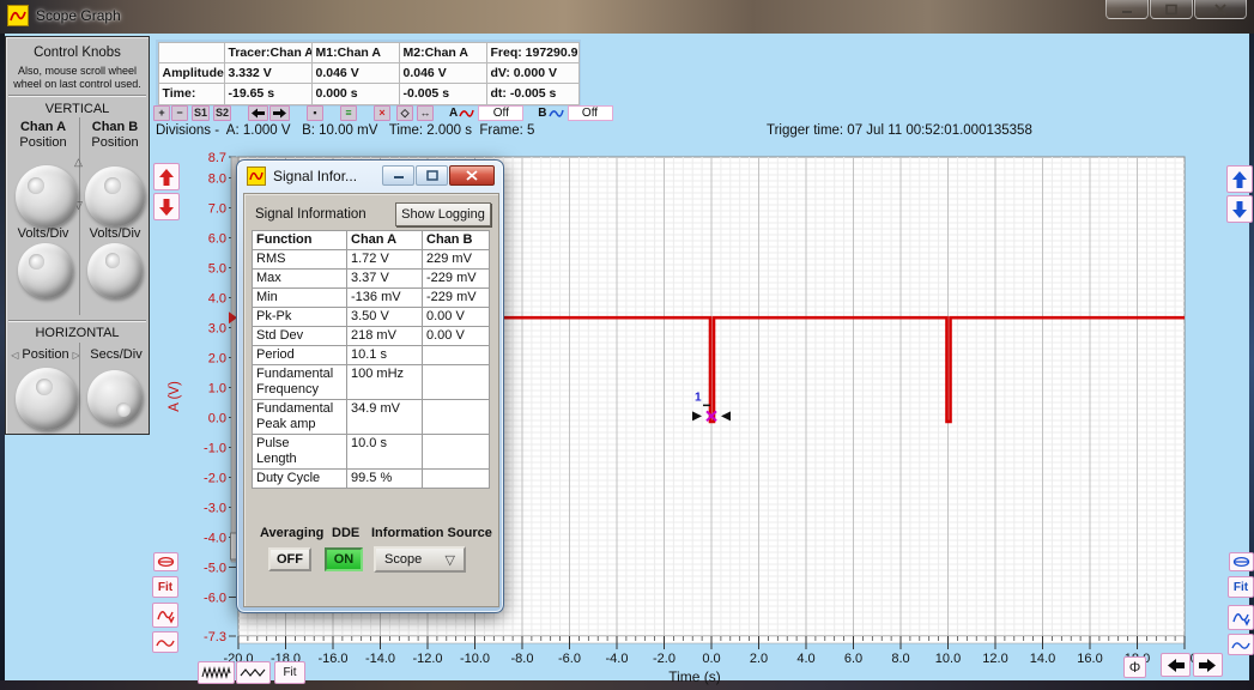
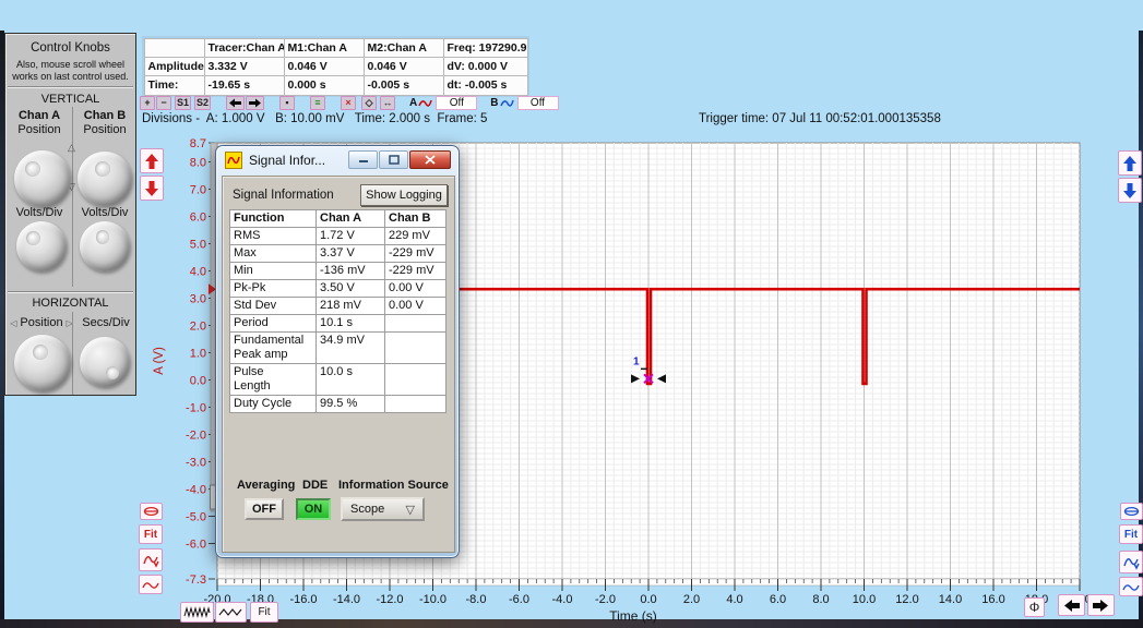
- Scope Graph
  Control Knobs
  Also, mouse scroll wheel
- wheel on last control used.
+ works on last control used.
  VERTICAL
  Chan A
  Chan B
  Position
  Position
  △
  ▽
  Volts/Div
  Volts/Div
  HORIZONTAL
  ◁ Position ▷
  Secs/Div
  Tracer:Chan A
  M1:Chan A
  M2:Chan A
  Freq: 197290.9
  Amplitude
  3.332 V
  0.046 V
  0.046 V
  dV: 0.000 V
  Time:
  -19.65 s
  0.000 s
  -0.005 s
  dt: -0.005 s
  +
  −
  S1
  S2
  ▪
  ≡
  ×
  ◇
  ↔
  A
  Off
  B
  Off
  Divisions - A: 1.000 V B: 10.00 mV Time: 2.000 s Frame: 5
  Trigger time: 07 Jul 11 00:52:01.000135358
  -20.0
  -18.0
  -16.0
  -14.0
  -12.0
  -10.0
  -8.0
  -6.0
  -4.0
  -2.0
  0.0
  2.0
  4.0
  6.0
  8.0
  10.0
  12.0
  14.0
  16.0
  Time (s)
  8.7
  8.0
  7.0
  6.0
  5.0
  4.0
  3.0
  2.0
  1.0
  0.0
  -1.0
  -2.0
  -3.0
  -4.0
  -5.0
  -6.0
  -7.3
  1
  Fit
  Fit
  Fit
  Φ
  Signal Infor...
  Signal Information
  Show Logging
  Function	Chan A	Chan B
  RMS	1.72 V	229 mV
  Max	3.37 V	-229 mV
  Min	-136 mV	-229 mV
  Pk-Pk	3.50 V	0.00 V
  Std Dev	218 mV	0.00 V
  Period	10.1 s
- Fundamental Frequency	100 mHz
  Fundamental Peak amp	34.9 mV
  Pulse Length	10.0 s
  Duty Cycle	99.5 %
  Averaging
  DDE
  Information Source
  OFF
  ON
  Scope
  ▽
